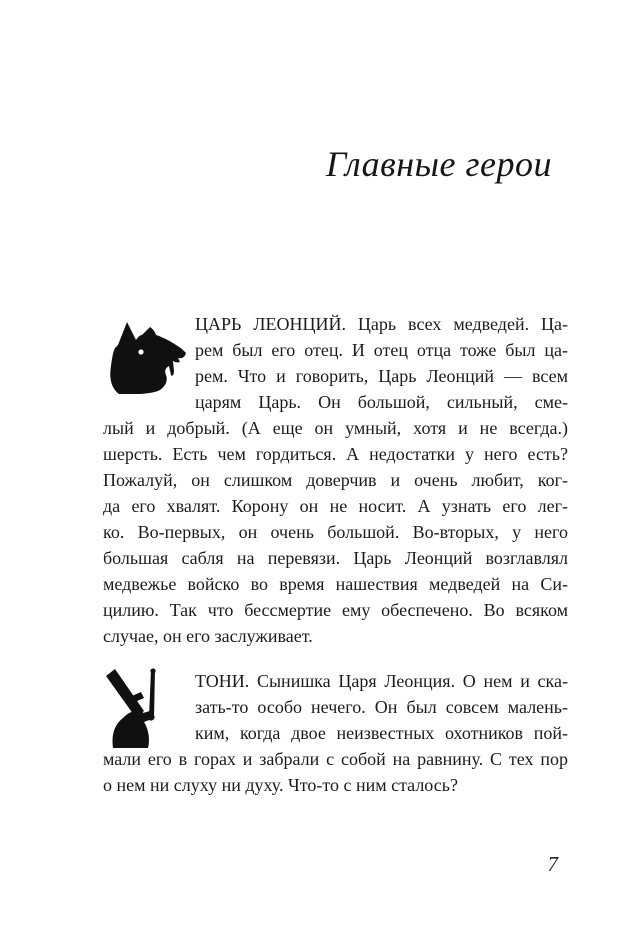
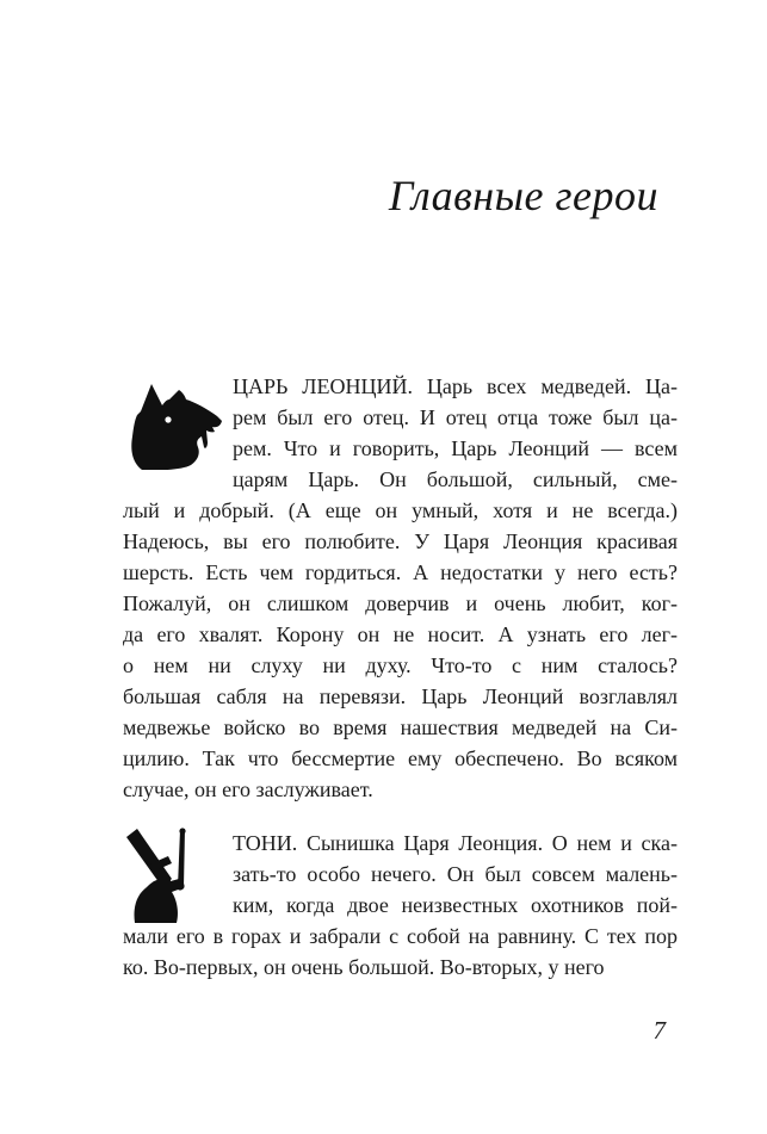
  Главные герои
  ЦАРЬ ЛЕОНЦИЙ. Царь всех медведей. Ца-
  рем был его отец. И отец отца тоже был ца-
  рем. Что и говорить, Царь Леонций — всем
  царям Царь. Он большой, сильный, сме-
  лый и добрый. (А еще он умный, хотя и не всегда.)
+ Надеюсь, вы его полюбите. У Царя Леонция красивая
  шерсть. Есть чем гордиться. А недостатки у него есть?
  Пожалуй, он слишком доверчив и очень любит, ког-
  да его хвалят. Корону он не носит. А узнать его лег-
- ко. Во-первых, он очень большой. Во-вторых, у него
+ о нем ни слуху ни духу. Что-то с ним сталось?
  большая сабля на перевязи. Царь Леонций возглавлял
  медвежье войско во время нашествия медведей на Си-
  цилию. Так что бессмертие ему обеспечено. Во всяком
  случае, он его заслуживает.
  ТОНИ. Сынишка Царя Леонция. О нем и ска-
  зать-то особо нечего. Он был совсем малень-
  ким, когда двое неизвестных охотников пой-
  мали его в горах и забрали с собой на равнину. С тех пор
- о нем ни слуху ни духу. Что-то с ним сталось?
+ ко. Во-первых, он очень большой. Во-вторых, у него
  7
